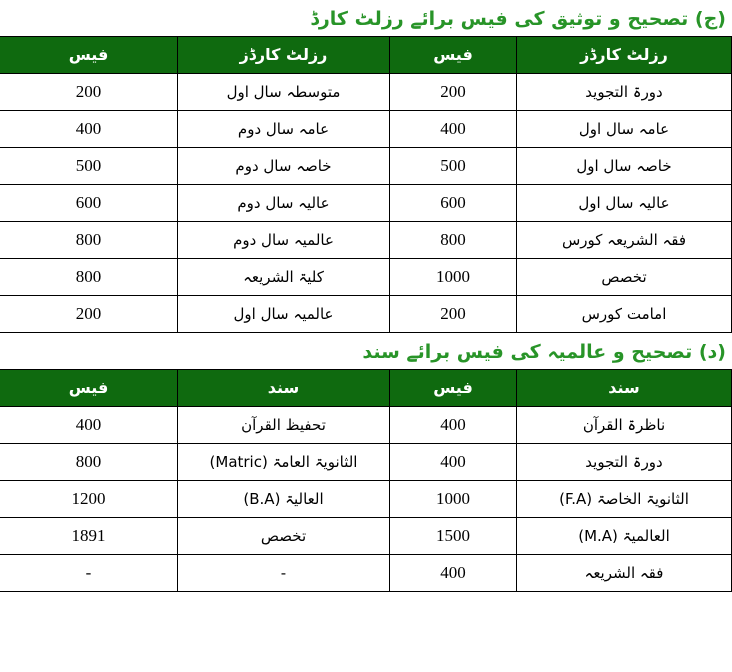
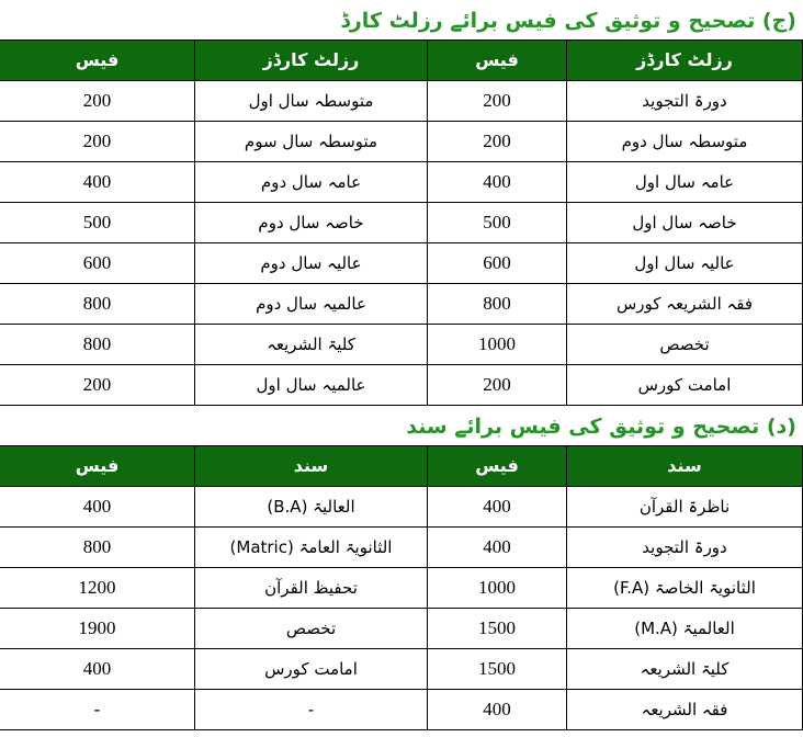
  (ج) تصحیح و توثیق کی فیس برائے رزلٹ کارڈ
  رزلٹ کارڈز	فیس	رزلٹ کارڈز	فیس
  دورۃ التجوید	200	متوسطہ سال اول	200
+ متوسطہ سال دوم	200	متوسطہ سال سوم	200
  عامہ سال اول	400	عامہ سال دوم	400
  خاصہ سال اول	500	خاصہ سال دوم	500
  عالیہ سال اول	600	عالیہ سال دوم	600
  فقہ الشریعہ کورس	800	عالمیہ سال دوم	800
  تخصص	1000	کلیۃ الشریعہ	800
  امامت کورس	200	عالمیہ سال اول	200
- (د) تصحیح و عالمیہ کی فیس برائے سند
+ (د) تصحیح و توثیق کی فیس برائے سند
  سند	فیس	سند	فیس
- ناظرۃ القرآن	400	تحفیظ القرآن	400
+ ناظرۃ القرآن	400	العالیۃ (B.A)	400
  دورۃ التجوید	400	الثانویۃ العامۃ (Matric)	800
- الثانویۃ الخاصۃ (F.A)	1000	العالیۃ (B.A)	1200
+ الثانویۃ الخاصۃ (F.A)	1000	تحفیظ القرآن	1200
- العالمیۃ (M.A)	1500	تخصص	1891
+ العالمیۃ (M.A)	1500	تخصص	1900
+ کلیۃ الشریعہ	1500	امامت کورس	400
  فقہ الشریعہ	400	-	-
